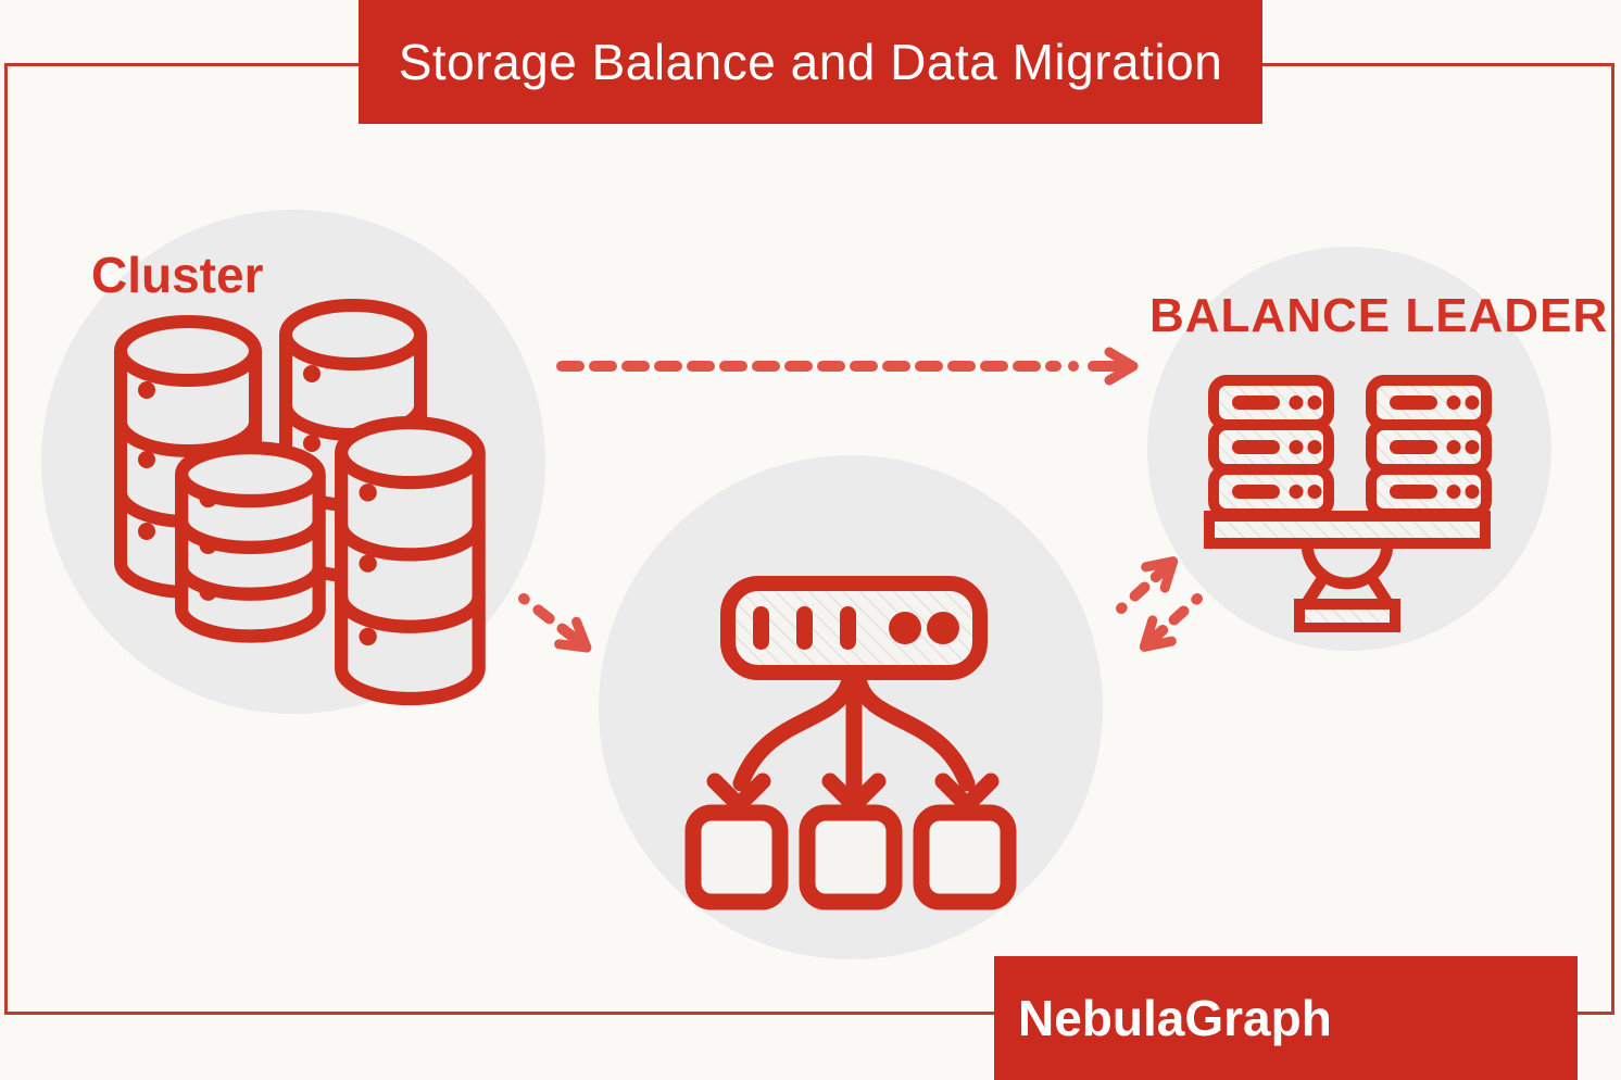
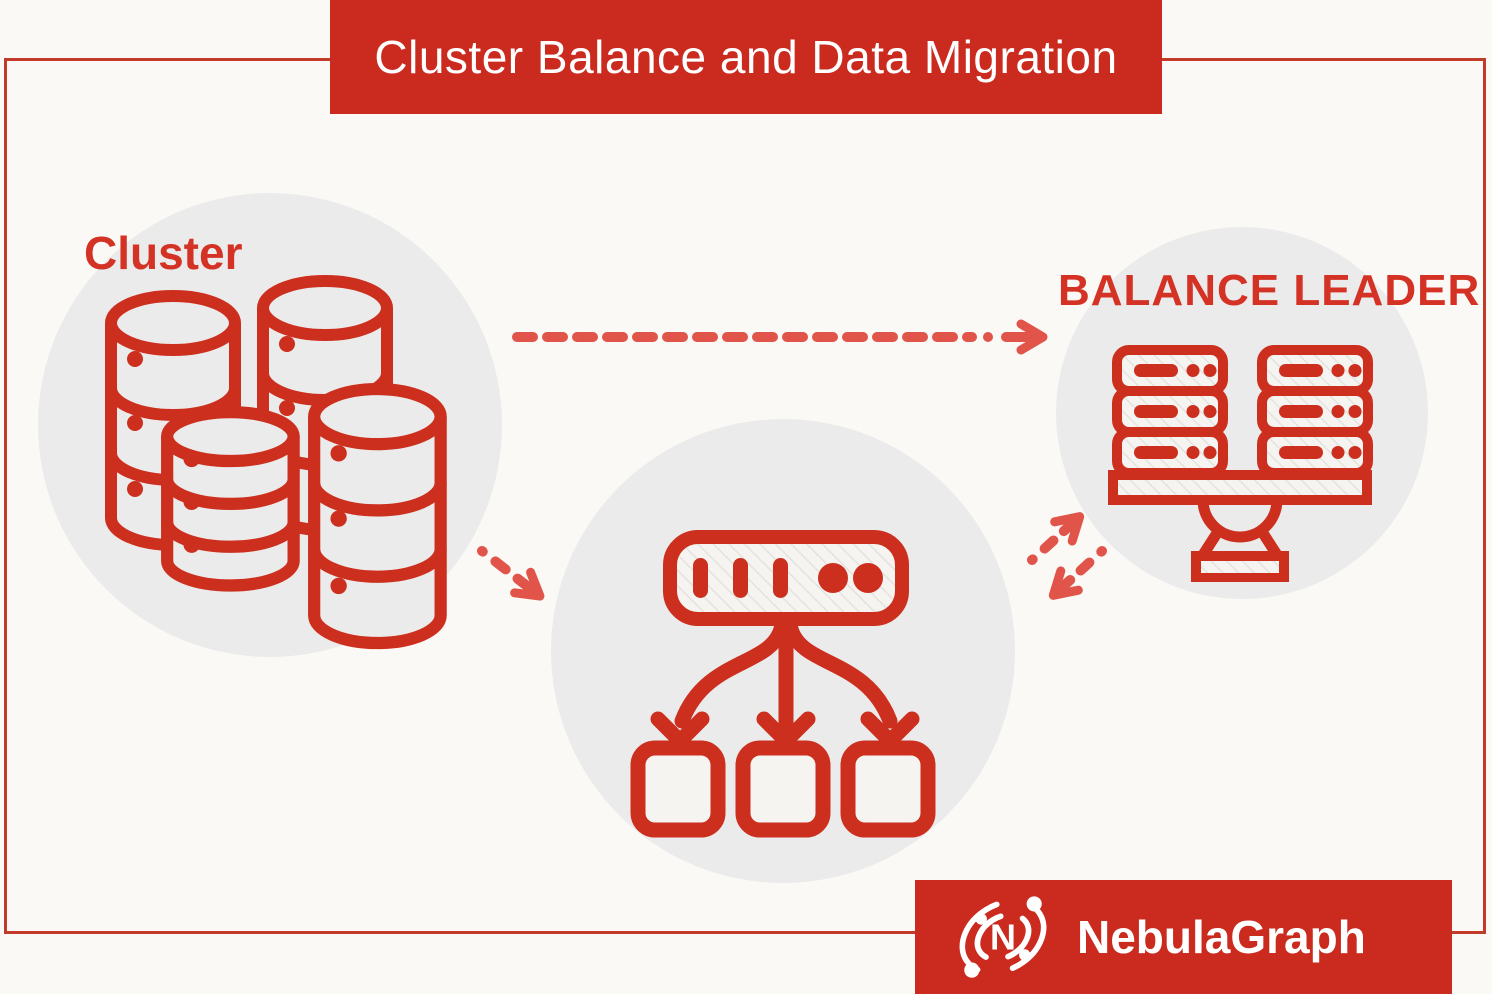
- Storage Balance and Data Migration
+ Cluster Balance and Data Migration
  Cluster
  BALANCE LEADER
+ N
  NebulaGraph
